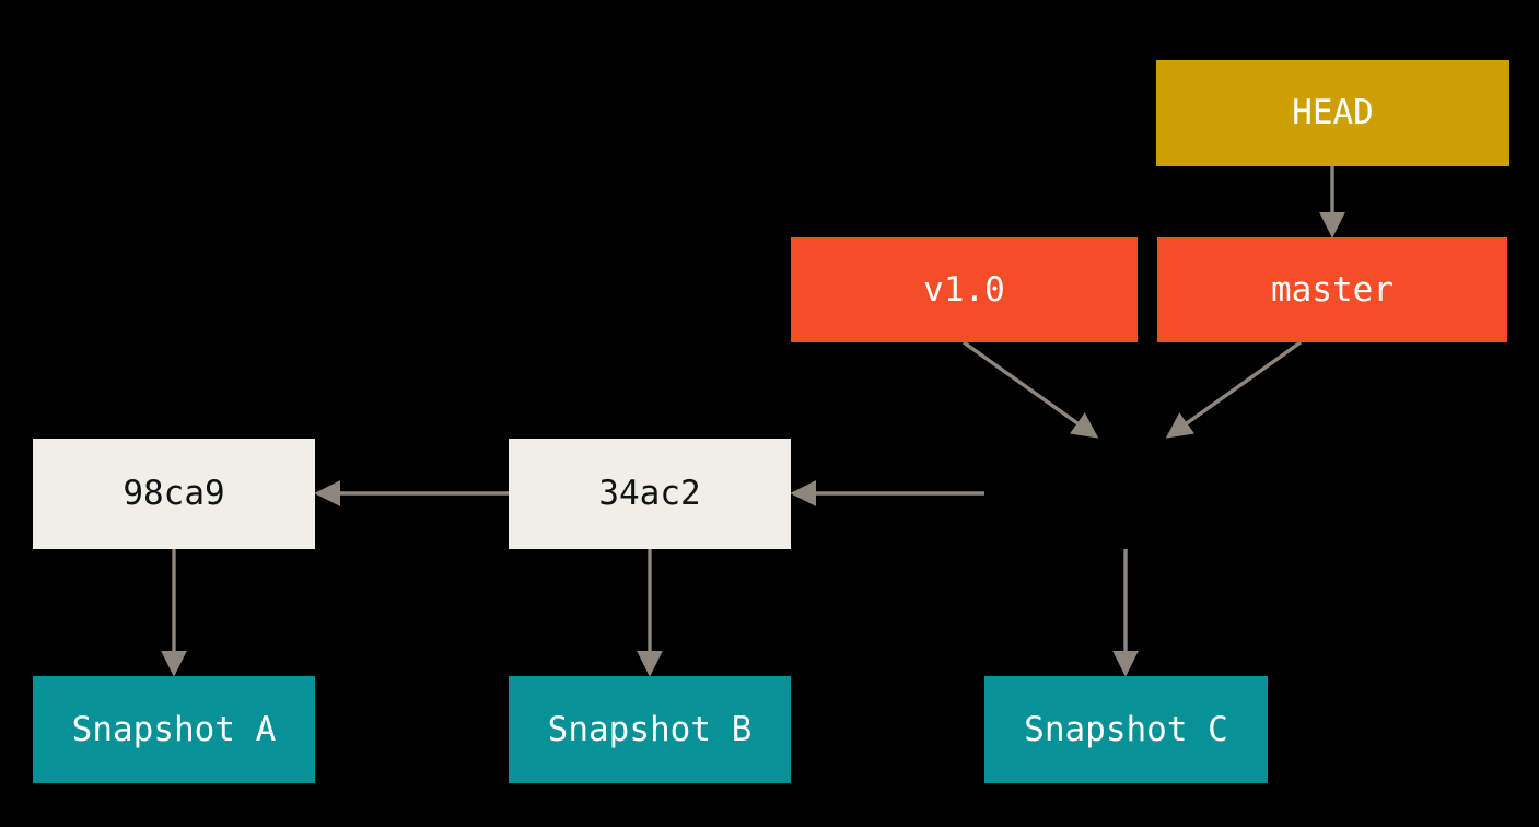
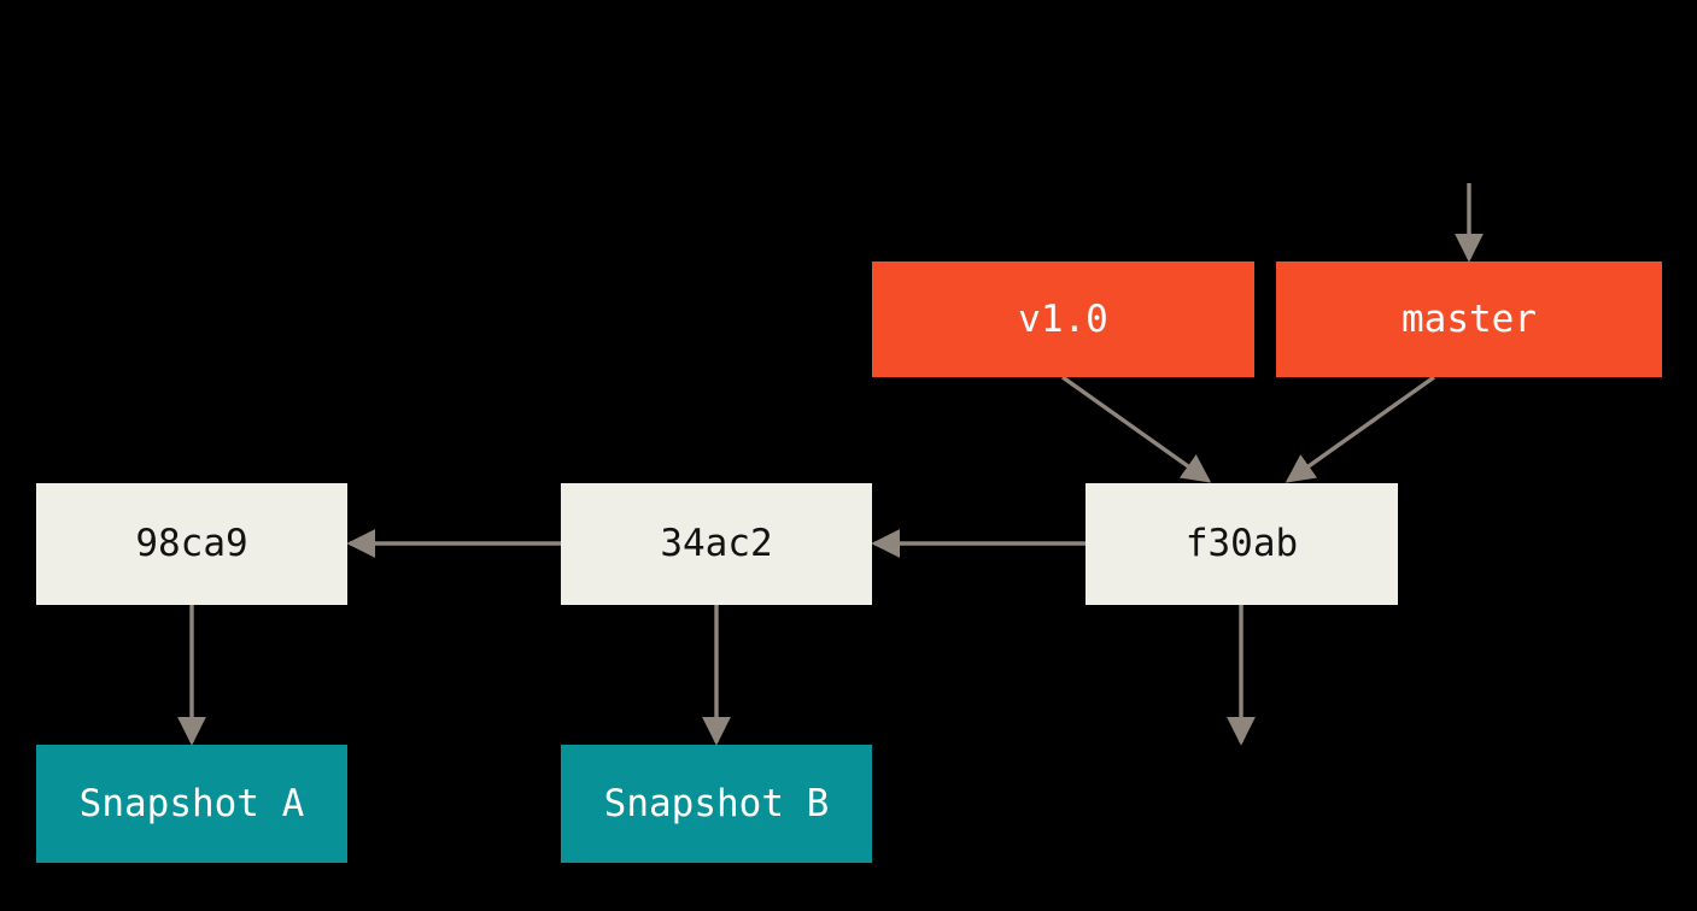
- HEAD
  v1.0
  master
  98ca9
  34ac2
+ f30ab
  Snapshot A
  Snapshot B
- Snapshot C
